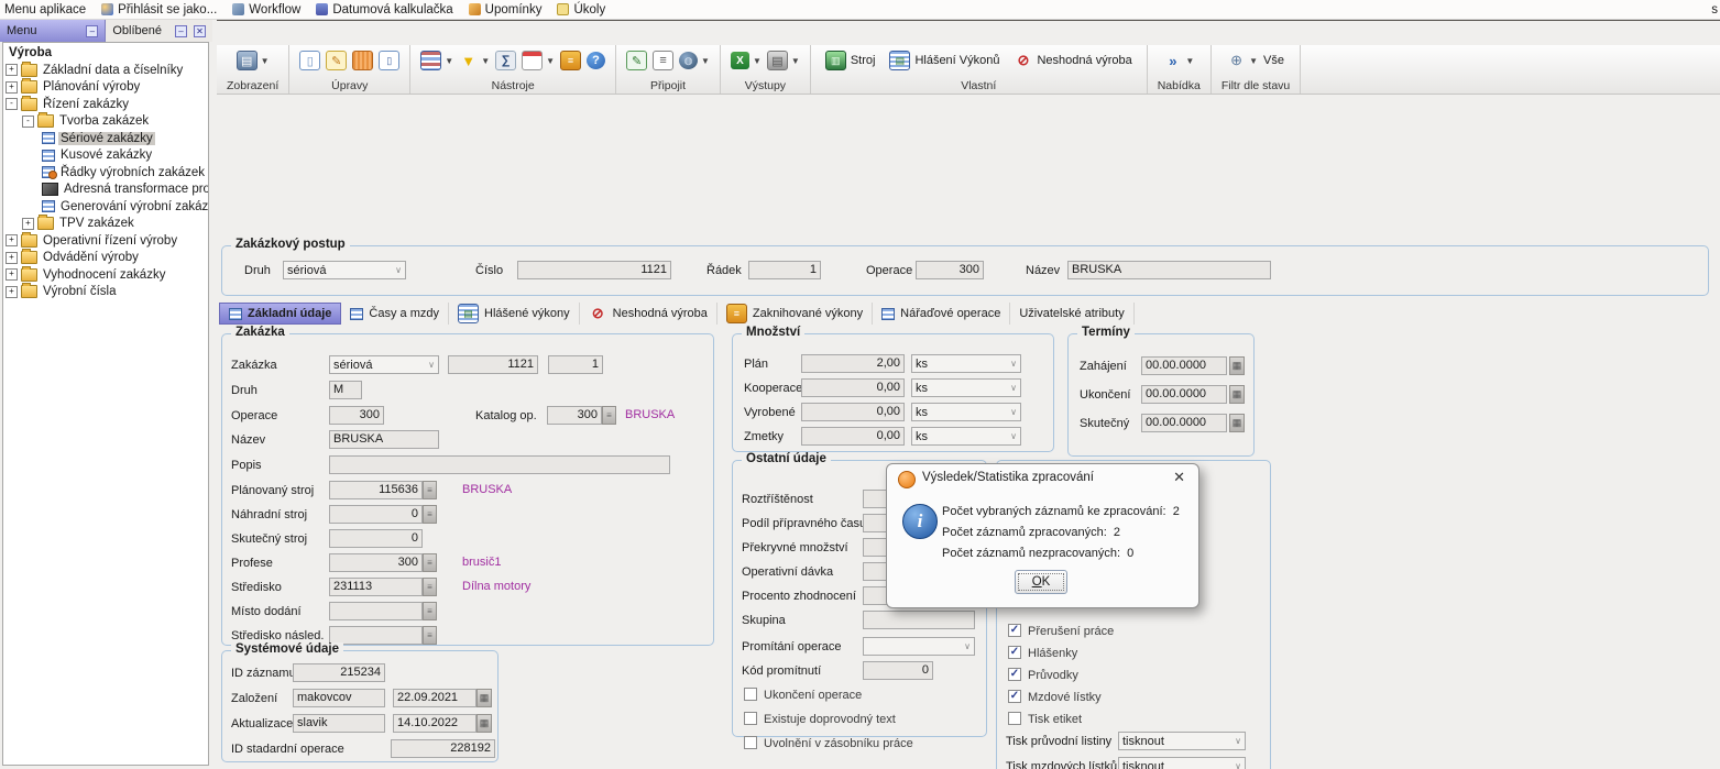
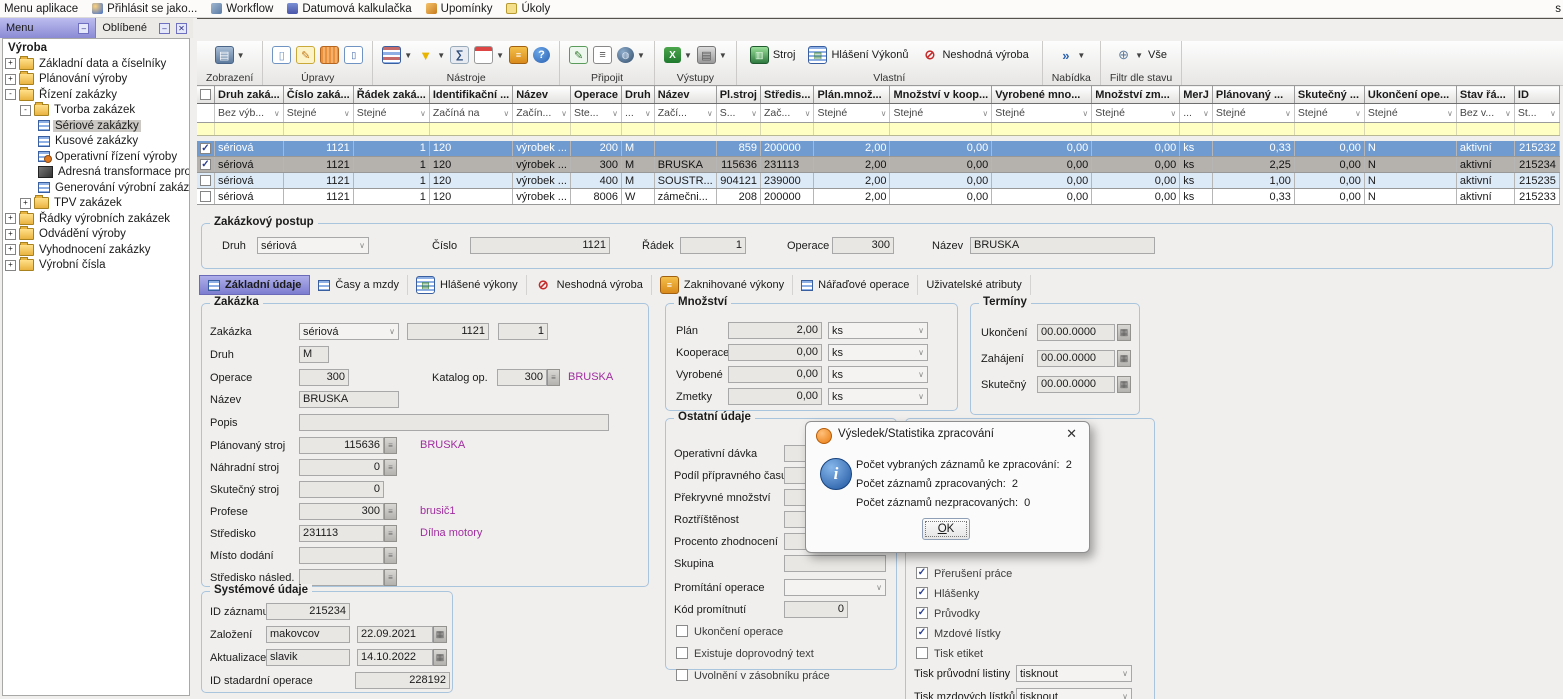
  Menu aplikace
  Přihlásit se jako...
  Workflow
  Datumová kalkulačka
  Upomínky
  Úkoly
  s
  Menu
  –
  Oblíbené
  –
  ✕
  Výroba
  +
  Základní data a číselníky
  +
  Plánování výroby
  -
  Řízení zakázky
  -
  Tvorba zakázek
  Sériové zakázky
  Kusové zakázky
- Řádky výrobních zakázek
+ Operativní řízení výroby
  Adresná transformace pro
  Generování výrobní zakáz
  +
  TPV zakázek
  +
- Operativní řízení výroby
+ Řádky výrobních zakázek
  +
  Odvádění výroby
  +
  Vyhodnocení zakázky
  +
  Výrobní čísla
  ▤
  ▼
  Zobrazení
  ▯
  ✎
  ▯
  Úpravy
  ▼
  ▼
  ▼
  ∑
  ▼
  ≡
  ?
  Nástroje
  ✎
  ≡
  ◍
  ▼
  Připojit
  X
  ▼
  ▤
  ▼
  Výstupy
  ▥
  Stroj
  ▤
  Hlášení Výkonů
  ⊘
  Neshodná výroba
  Vlastní
  »
  ▼
  Nabídka
  ⊕
  ▼
  Vše
  Filtr dle stavu
+ 	Druh zaká...	Číslo zaká...	Řádek zaká...	Identifikační ...	Název	Operace	Druh	Název	Pl.stroj	Středis...	Plán.množ...	Množství v koop...	Vyrobené mno...	Množství zm...	MerJ	Plánovaný ...	Skutečný ...	Ukončení ope...	Stav řá...	ID
+ 	Bez výb... ∨	Stejné ∨	Stejné ∨	Začíná na ∨	Začín... ∨	Ste... ∨	... ∨	Začí... ∨	S... ∨	Zač... ∨	Stejné ∨	Stejné ∨	Stejné ∨	Stejné ∨	... ∨	Stejné ∨	Stejné ∨	Stejné ∨	Bez v... ∨	St... ∨
+ ✓	sériová	1121	1	120	výrobek ...	200	M		859	200000	2,00	0,00	0,00	0,00	ks	0,33	0,00	N	aktivní	215232
+ ✓	sériová	1121	1	120	výrobek ...	300	M	BRUSKA	115636	231113	2,00	0,00	0,00	0,00	ks	2,25	0,00	N	aktivní	215234
+ 	sériová	1121	1	120	výrobek ...	400	M	SOUSTR...	904121	239000	2,00	0,00	0,00	0,00	ks	1,00	0,00	N	aktivní	215235
+ 	sériová	1121	1	120	výrobek ...	8006	W	zámečni...	208	200000	2,00	0,00	0,00	0,00	ks	0,33	0,00	N	aktivní	215233
  Zakázkový postup
  Druh
  sériová
  ∨
  Číslo
  1121
  Řádek
  1
  Operace
  300
  Název
  BRUSKA
  Základní údaje
  Časy a mzdy
  ▤
  Hlášené výkony
  ⊘
  Neshodná výroba
  ≡
  Zaknihované výkony
  Nářaďové operace
  Uživatelské atributy
  Zakázka
  Zakázka
  sériová
  ∨
  1121
  1
  Druh
  M
  Operace
  300
  Katalog op.
  300
  ≡
  BRUSKA
  Název
  BRUSKA
  Popis
  Plánovaný stroj
  115636
  ≡
  BRUSKA
  Náhradní stroj
  0
  ≡
  Skutečný stroj
  0
  Profese
  300
  ≡
  brusič1
  Středisko
  231113
  ≡
  Dílna motory
  Místo dodání
  ≡
  Středisko násled.
  ≡
  Systémové údaje
  ID záznam
  215234
  Založení
  makovcov
  22.09.2021
  ▦
  Aktualizace
  slavik
  14.10.2022
  ▦
  ID stadardní operace
  228192
  Množství
  Plán
  2,00
  ks
  ∨
  Kooperace
  0,00
  ks
  ∨
  Vyrobené
  0,00
  ks
  ∨
  Zmetky
  0,00
  ks
  ∨
  Termíny
- Zahájení
+ Ukončení
  00.00.0000
  ▦
- Ukončení
+ Zahájení
  00.00.0000
  ▦
  Skutečný
  00.00.0000
  ▦
  Ostatní údaje
- Roztříštěnost
+ Operativní dávka
  Podíl přípravného čas
  Překryvné množství
- Operativní dávka
+ Roztříštěnost
  Procento zhodnocení
  Skupina
  Promítání operace
  ∨
  Kód promítnutí
  0
  Ukončení operace
  Existuje doprovodný text
  Uvolnění v zásobníku práce
  ✓
  Přerušení práce
  ✓
  Hlášenky
  ✓
  Průvodky
  ✓
  Mzdové lístky
  Tisk etiket
  Tisk průvodní listiny
  tisknout
  ∨
  Tisk mzdových lístků
  tisknout
  ∨
  Výsledek/Statistika zpracování
  ✕
  i
  Počet vybraných záznamů ke zpracování: 2
  Počet záznamů zpracovaných: 2
  Počet záznamů nezpracovaných: 0
  O
  K
